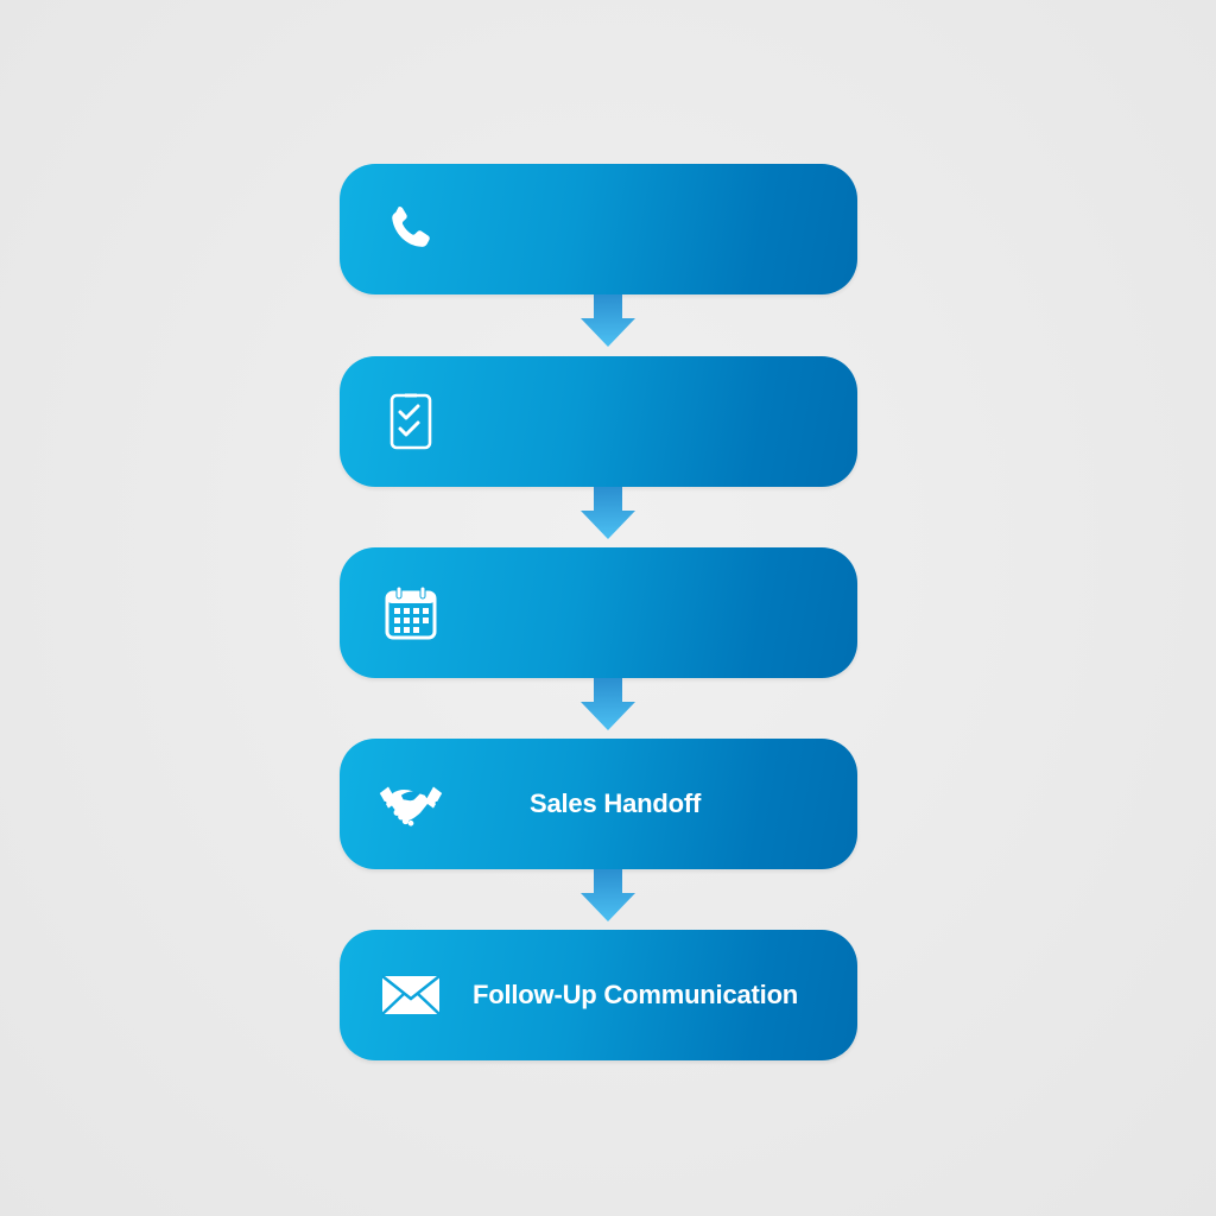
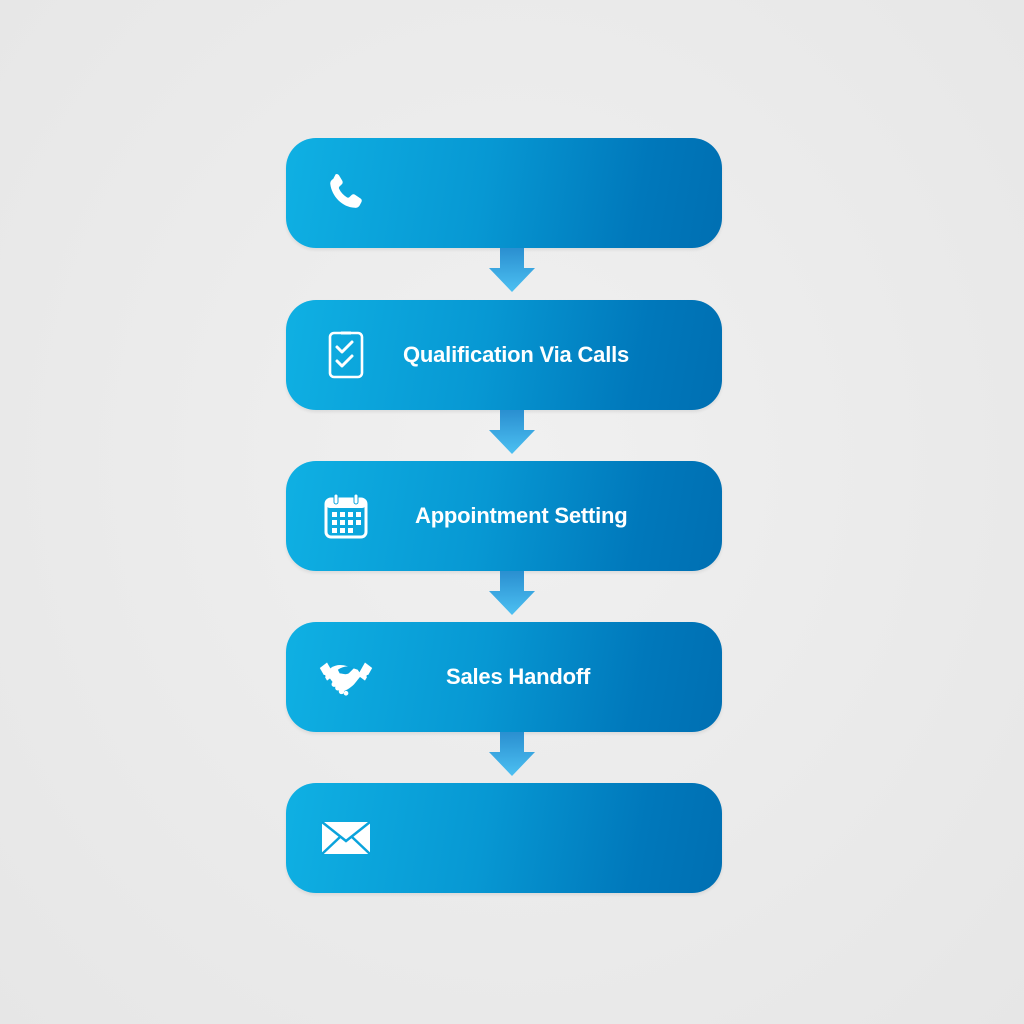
+ Qualification Via Calls
+ Appointment Setting
  Sales Handoff
- Follow-Up Communication
